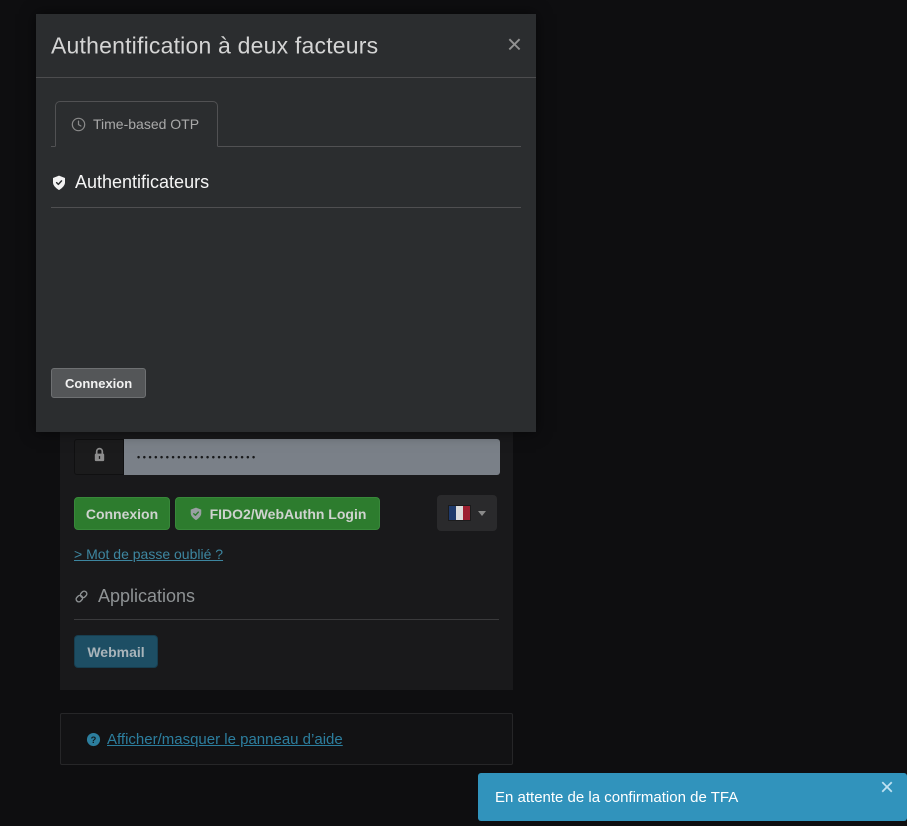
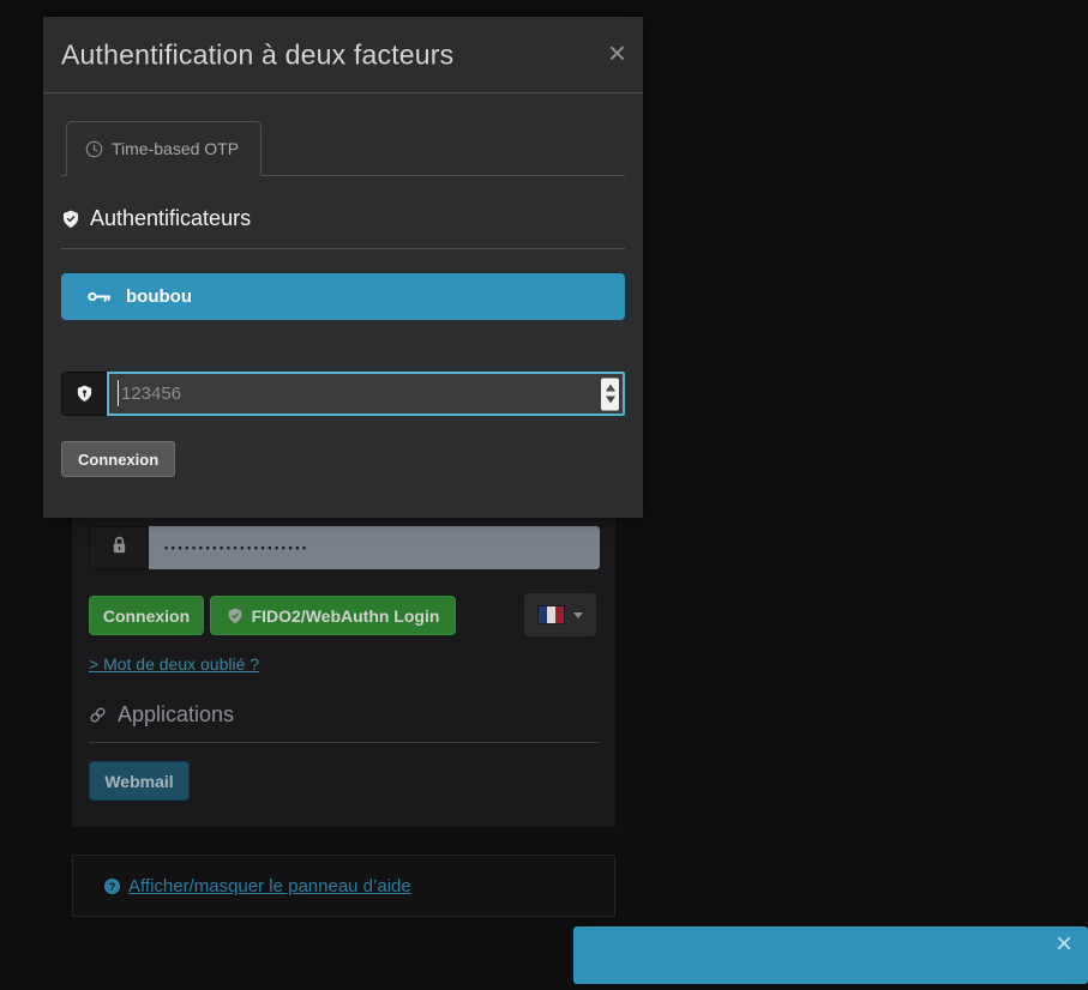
  •••••••••••••••••••••
  Connexion
  FIDO2/WebAuthn Login
- > Mot de passe oublié ?
+ > Mot de deux oublié ?
  Applications
  Webmail
  ?
  Afficher/masquer le panneau d’aide
  Authentification à deux facteurs
  ×
  Time-based OTP
  Authentificateurs
+ boubou
+ 123456
  Connexion
- En attente de la confirmation de TFA
  ×
